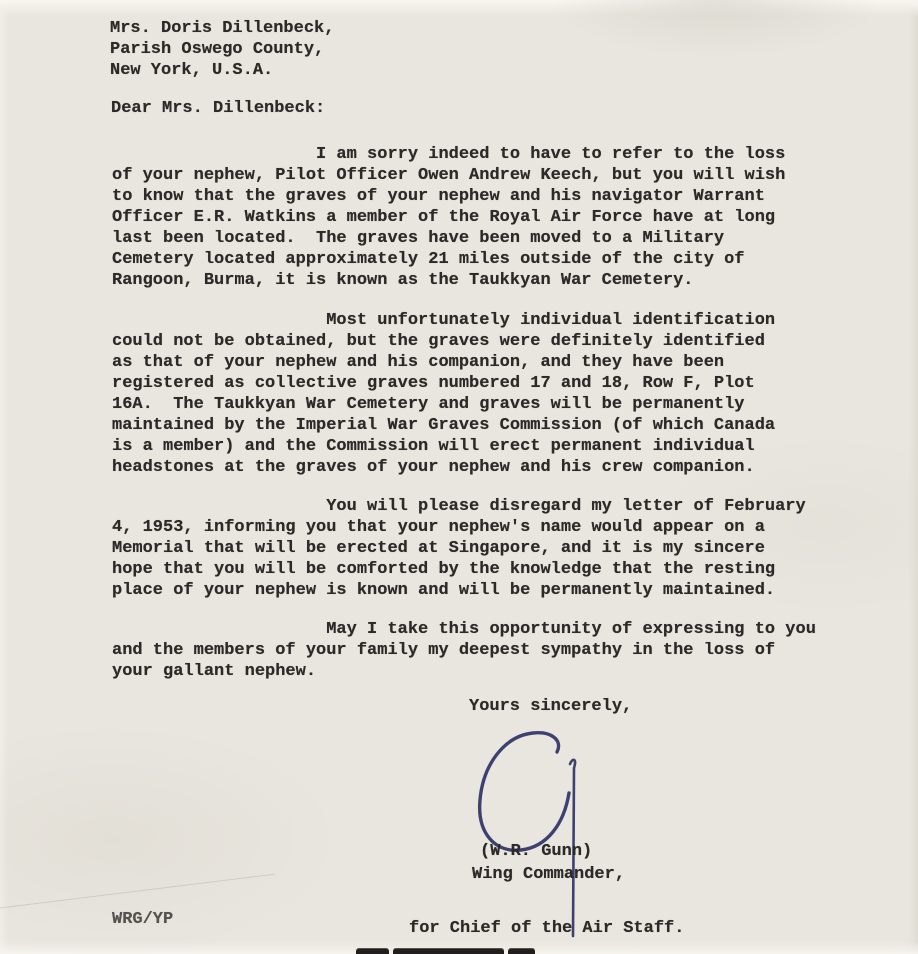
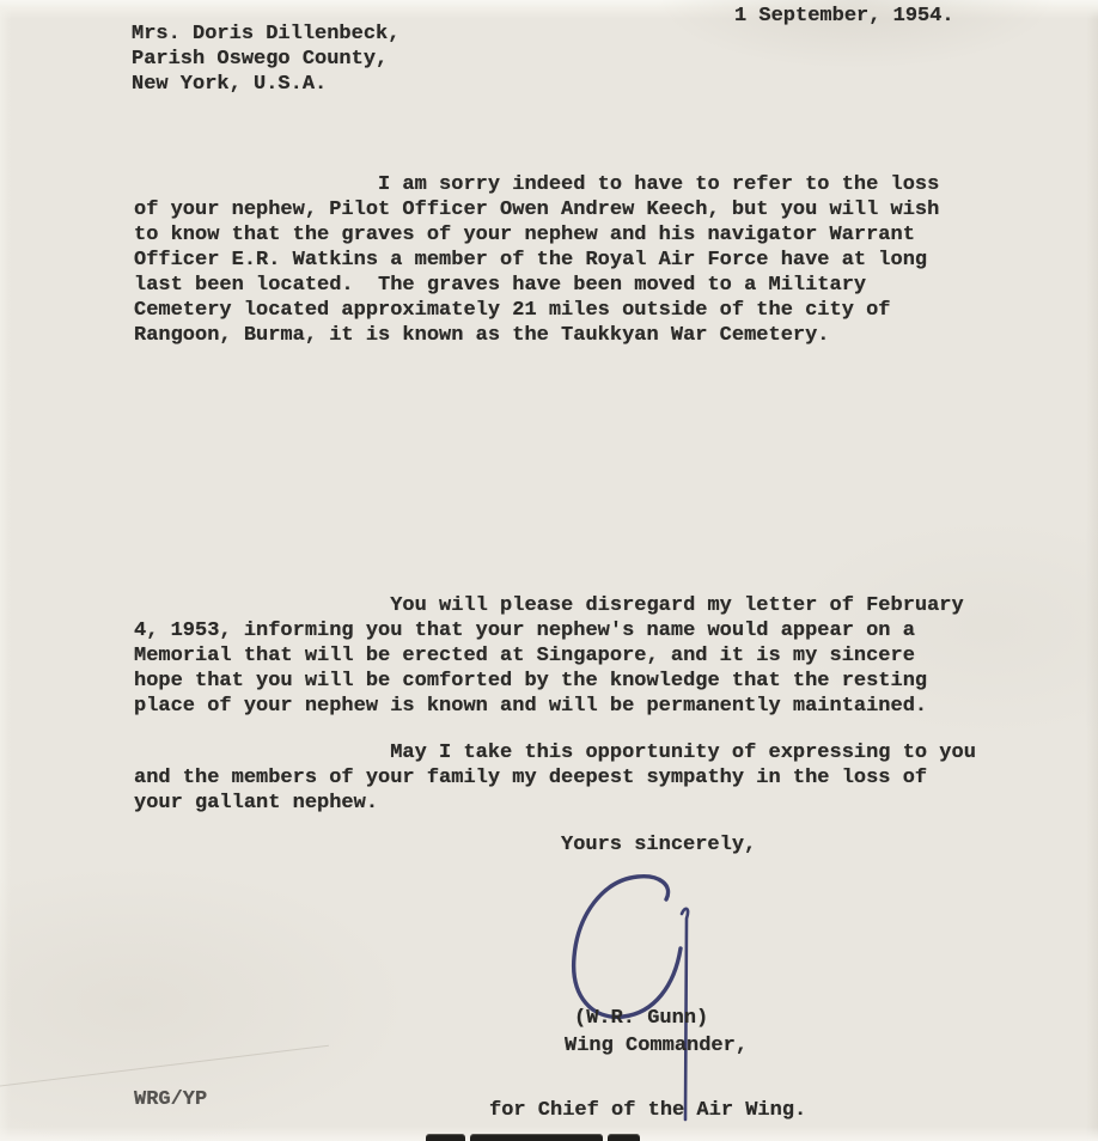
+ 1 September, 1954.
  Mrs. Doris Dillenbeck,
  Parish Oswego County,
  New York, U.S.A.
- Dear Mrs. Dillenbeck:
  I am sorry indeed to have to refer to the loss
  of your nephew, Pilot Officer Owen Andrew Keech, but you will wish
  to know that the graves of your nephew and his navigator Warrant
  Officer E.R. Watkins a member of the Royal Air Force have at long
  last been located. The graves have been moved to a Military
  Cemetery located approximately 21 miles outside of the city of
  Rangoon, Burma, it is known as the Taukkyan War Cemetery.
- Most unfortunately individual identification
- could not be obtained, but the graves were definitely identified
- as that of your nephew and his companion, and they have been
- registered as collective graves numbered 17 and 18, Row F, Plot
- 16A. The Taukkyan War Cemetery and graves will be permanently
- maintained by the Imperial War Graves Commission (of which Canada
- is a member) and the Commission will erect permanent individual
- headstones at the graves of your nephew and his crew companion.
  You will please disregard my letter of February
  4, 1953, informing you that your nephew's name would appear on a
  Memorial that will be erected at Singapore, and it is my sincere
  hope that you will be comforted by the knowledge that the resting
  place of your nephew is known and will be permanently maintained.
  May I take this opportunity of expressing to you
  and the members of your family my deepest sympathy in the loss of
  your gallant nephew.
  Yours sincerely,
  (W.R. Gunn)
  Wing Commander,
- for Chief of the Air Staff.
+ for Chief of the Air Wing.
  WRG/YP
